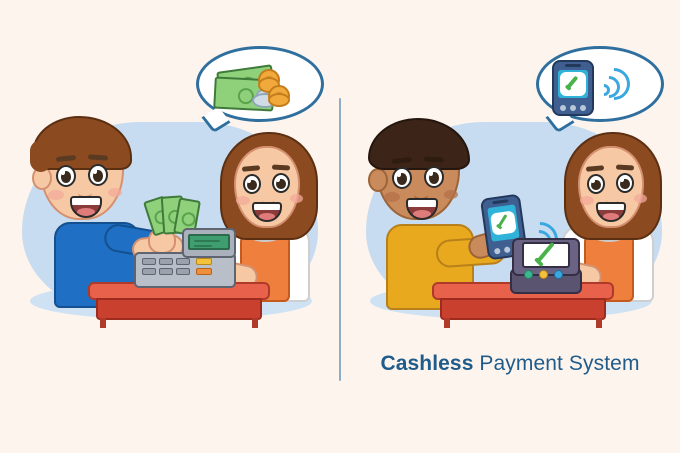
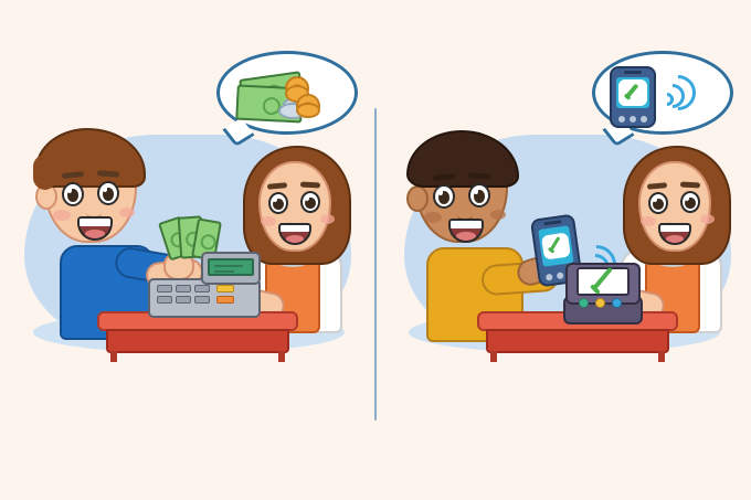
- Cashless Payment System
